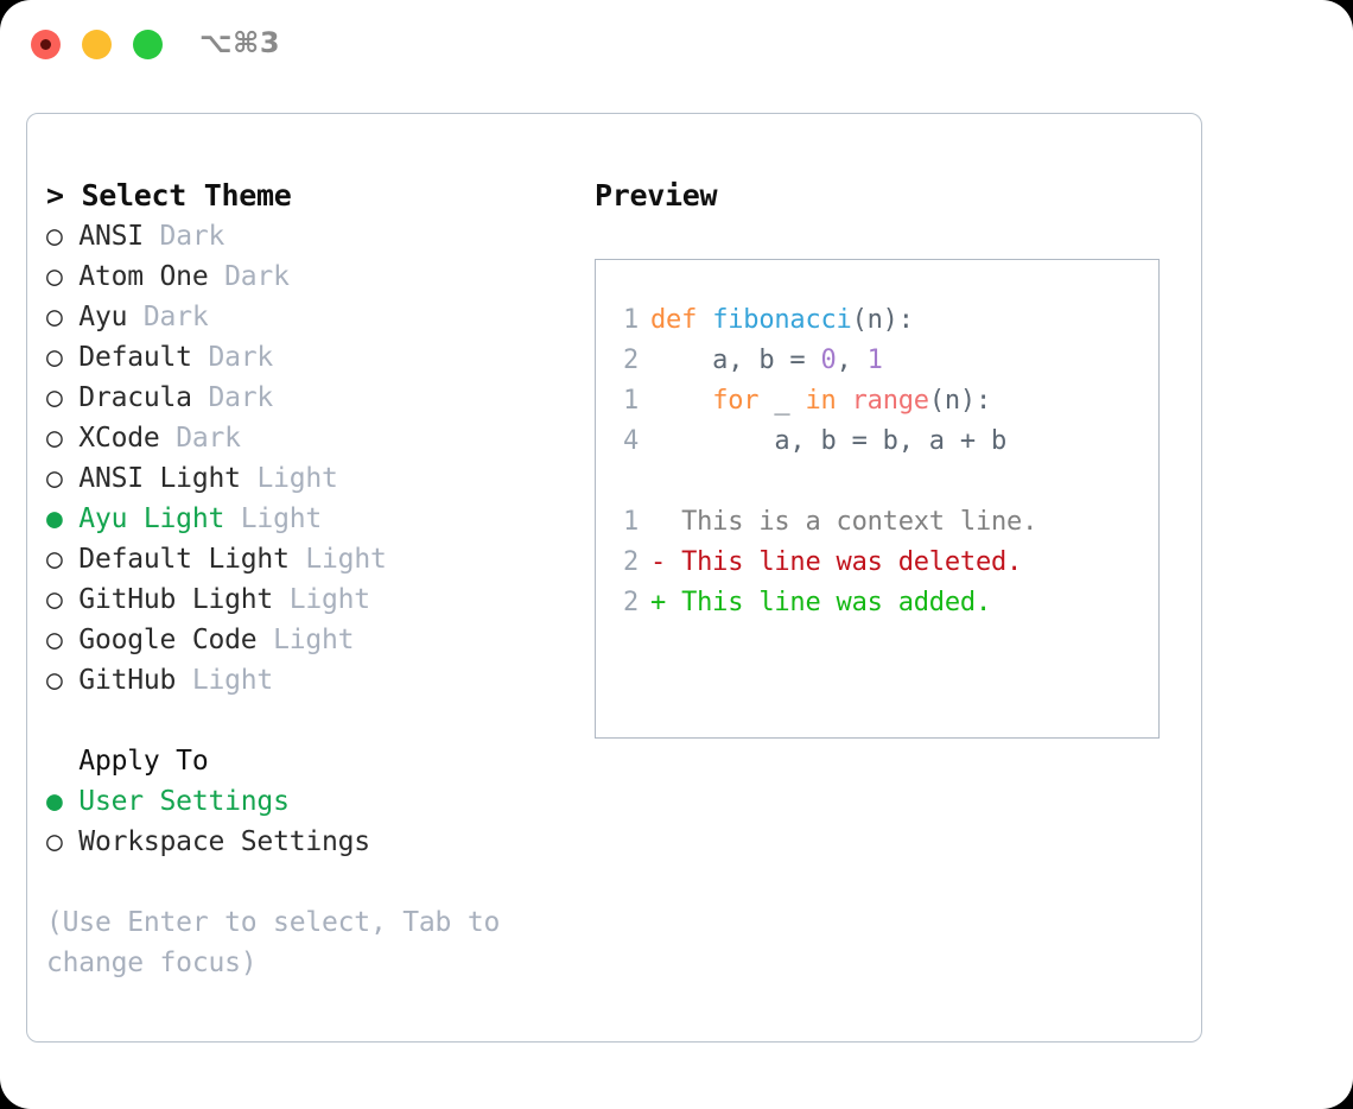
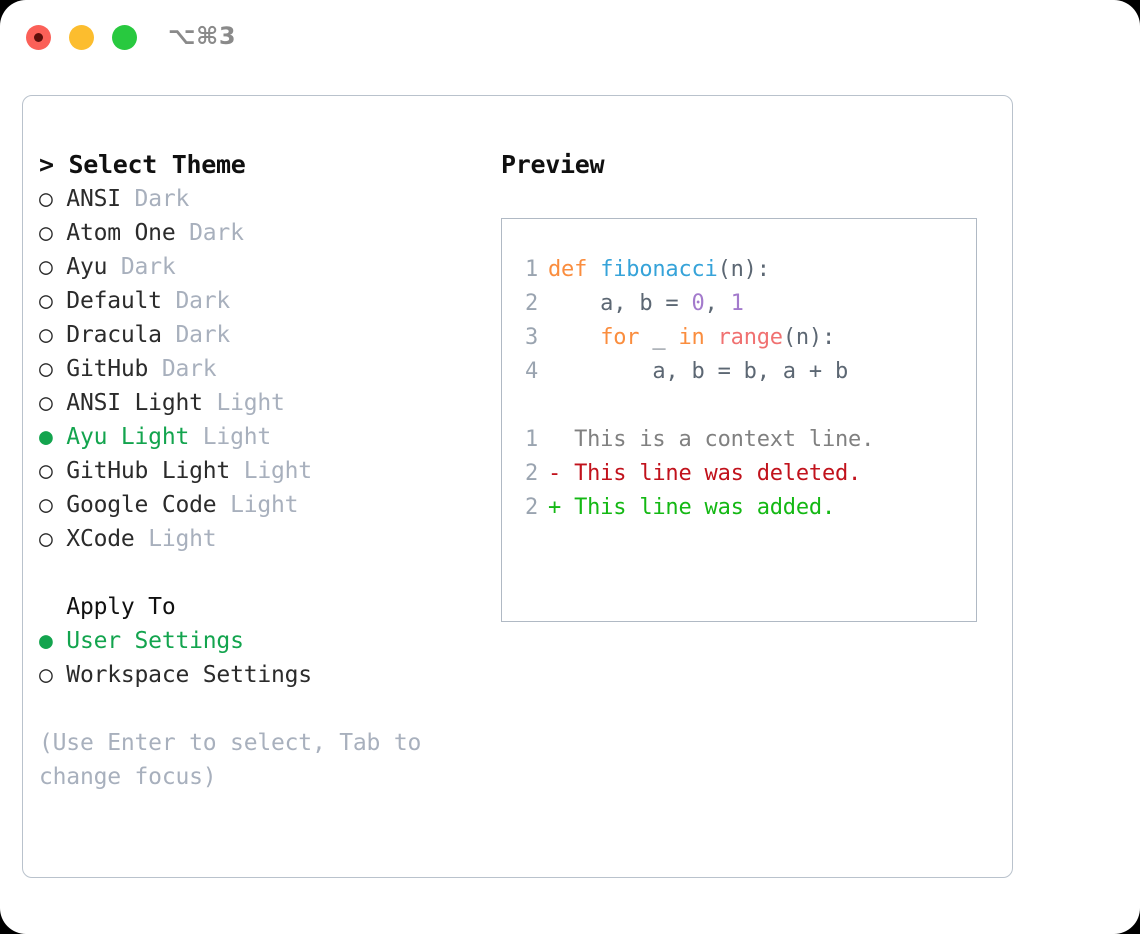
  ⌥⌘3
  > Select Theme
  ○ ANSI Dark
  ○ Atom One Dark
  ○ Ayu Dark
  ○ Default Dark
  ○ Dracula Dark
- ○ XCode Dark
+ ○ GitHub Dark
  ○ ANSI Light Light
  ● Ayu Light Light
- ○ Default Light Light
  ○ GitHub Light Light
  ○ Google Code Light
- ○ GitHub Light
+ ○ XCode Light
  Apply To
  ● User Settings
  ○ Workspace Settings
  (Use Enter to select, Tab to change focus)
  Preview
  1 def fibonacci(n):
  2 a, b = 0, 1
- 1 for _ in range(n):
+ 3 for _ in range(n):
  4 a, b = b, a + b
  1 This is a context line.
  2 - This line was deleted.
  2 + This line was added.
